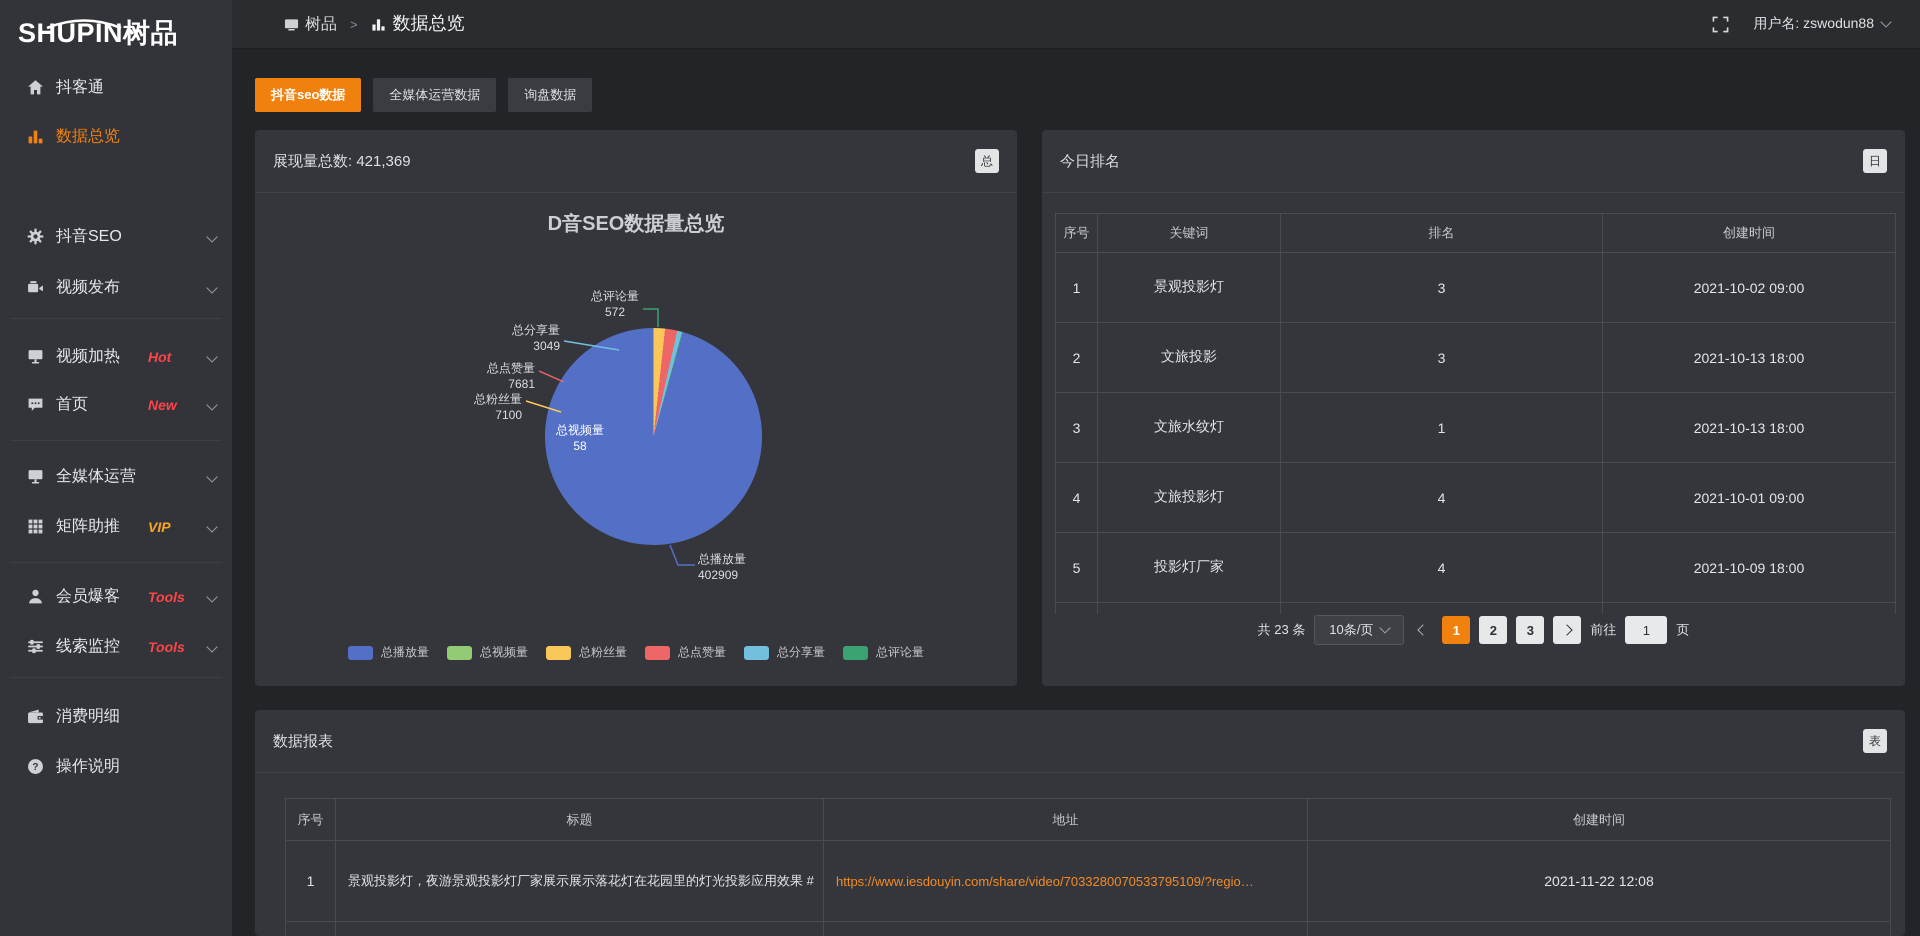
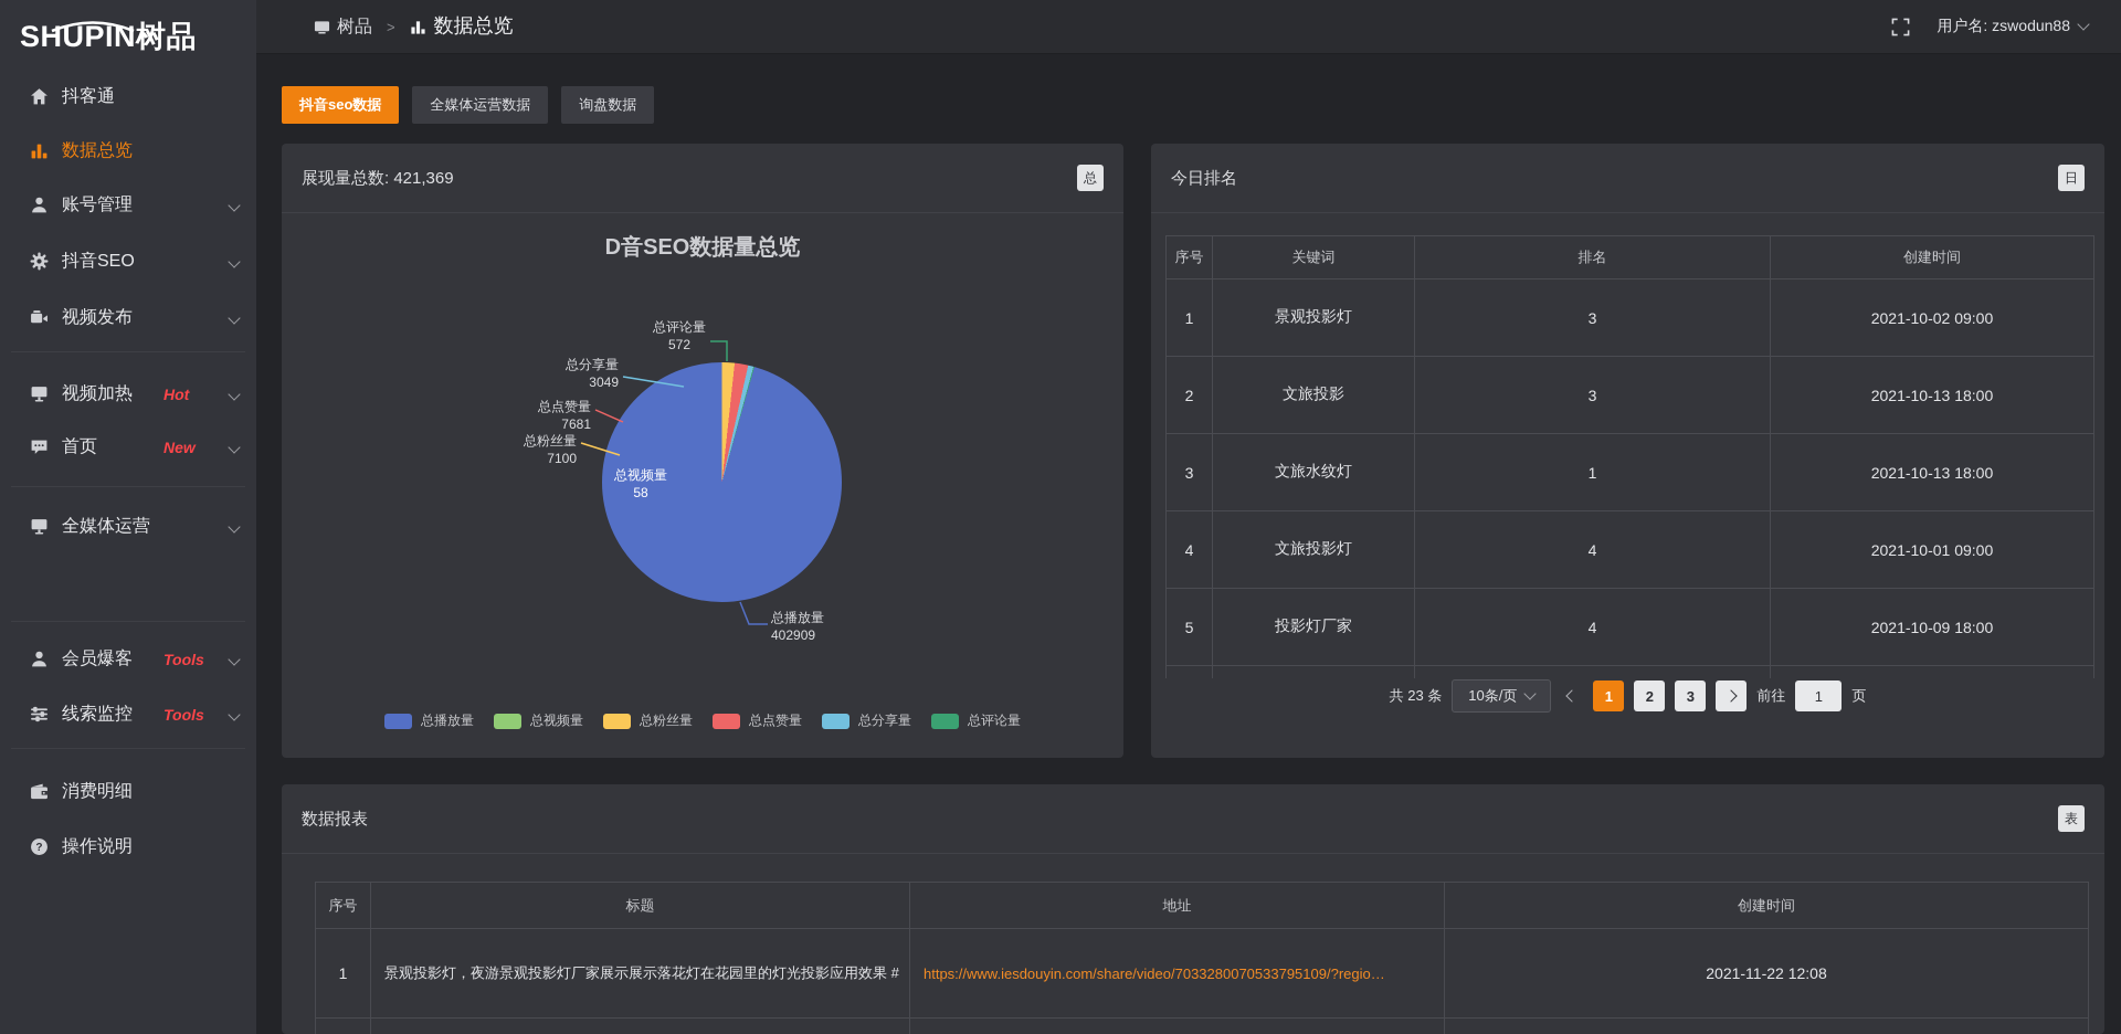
  SHUPIN树品
  抖客通
  数据总览
+ 账号管理
  抖音SEO
  视频发布
  视频加热
  Hot
  首页
  New
  全媒体运营
- 矩阵助推
- VIP
  会员爆客
  Tools
  线索监控
  Tools
  消费明细
  ?
  操作说明
  树品
  >
  数据总览
  用户名: zswodun88
  抖音seo数据
  全媒体运营数据
  询盘数据
  展现量总数: 421,369
  总
  D音SEO数据量总览
  总评论量
  572
  总分享量
  3049
  总点赞量
  7681
  总粉丝量
  7100
  总视频量
  58
  总播放量
  402909
  总播放量
  总视频量
  总粉丝量
  总点赞量
  总分享量
  总评论量
  今日排名
  日
  序号	关键词	排名	创建时间
  1	景观投影灯	3	2021-10-02 09:00
  2	文旅投影	3	2021-10-13 18:00
  3	文旅水纹灯	1	2021-10-13 18:00
  4	文旅投影灯	4	2021-10-01 09:00
  5	投影灯厂家	4	2021-10-09 18:00
  共 23 条
  10条/页
  1
  2
  3
  前往
  1
  页
  数据报表
  表
  序号	标题	地址	创建时间
  1	景观投影灯，夜游景观投影灯厂家展示展示落花灯在花园里的灯光投影应用效果 #	https://www.iesdouyin.com/share/video/7033280070533795109/?regio…	2021-11-22 12:08
